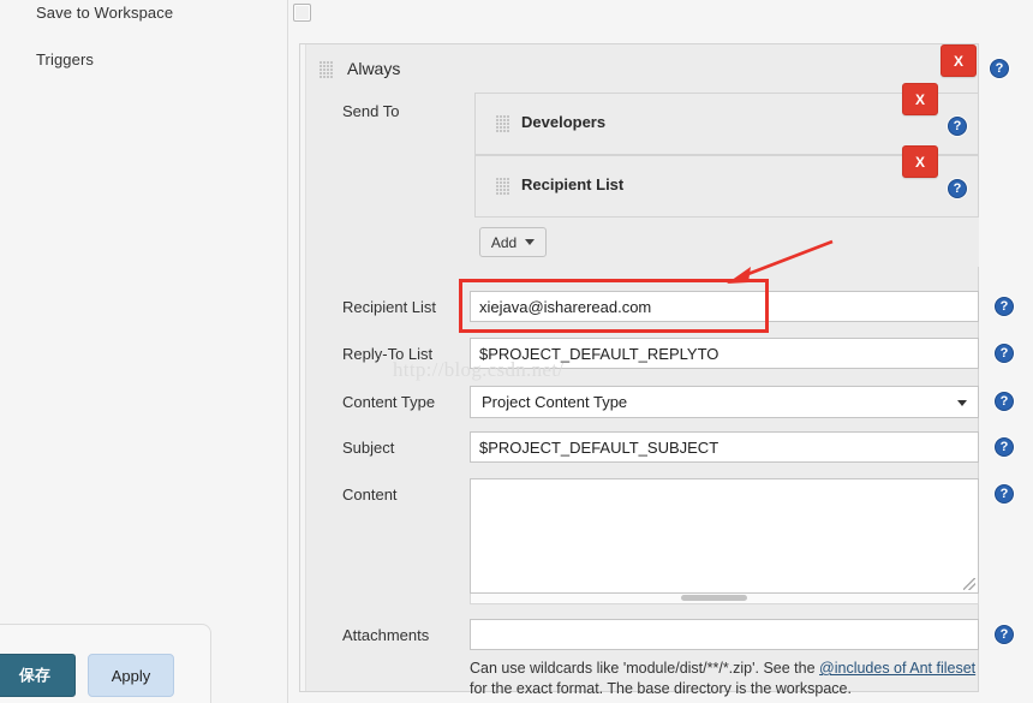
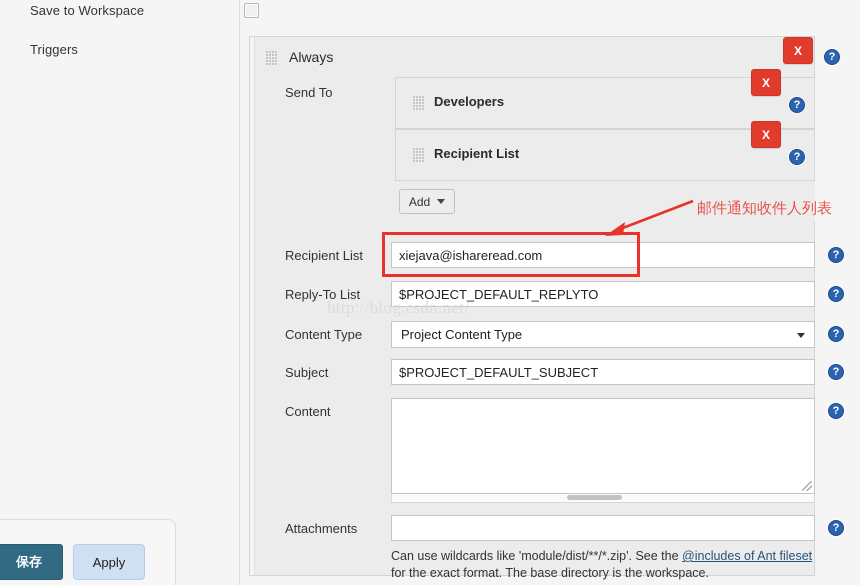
  Save to Workspace
  Triggers
  Always
  X
  ?
  Send To
  Developers
  X
  ?
  Recipient List
  X
  ?
  Add
  Recipient List
  xiejava@ishareread.com
  ?
  Reply-To List
  $PROJECT_DEFAULT_REPLYTO
  ?
  Content Type
  Project Content Type
  ?
  Subject
  $PROJECT_DEFAULT_SUBJECT
  ?
  Content
  ?
  Attachments
  ?
  Can use wildcards like 'module/dist/**/*.zip'. See the @includes of Ant fileset for the exact format. The base directory is the workspace.
  http://blog.csdn.net/
+ 邮件通知收件人列表
  保存
  Apply
